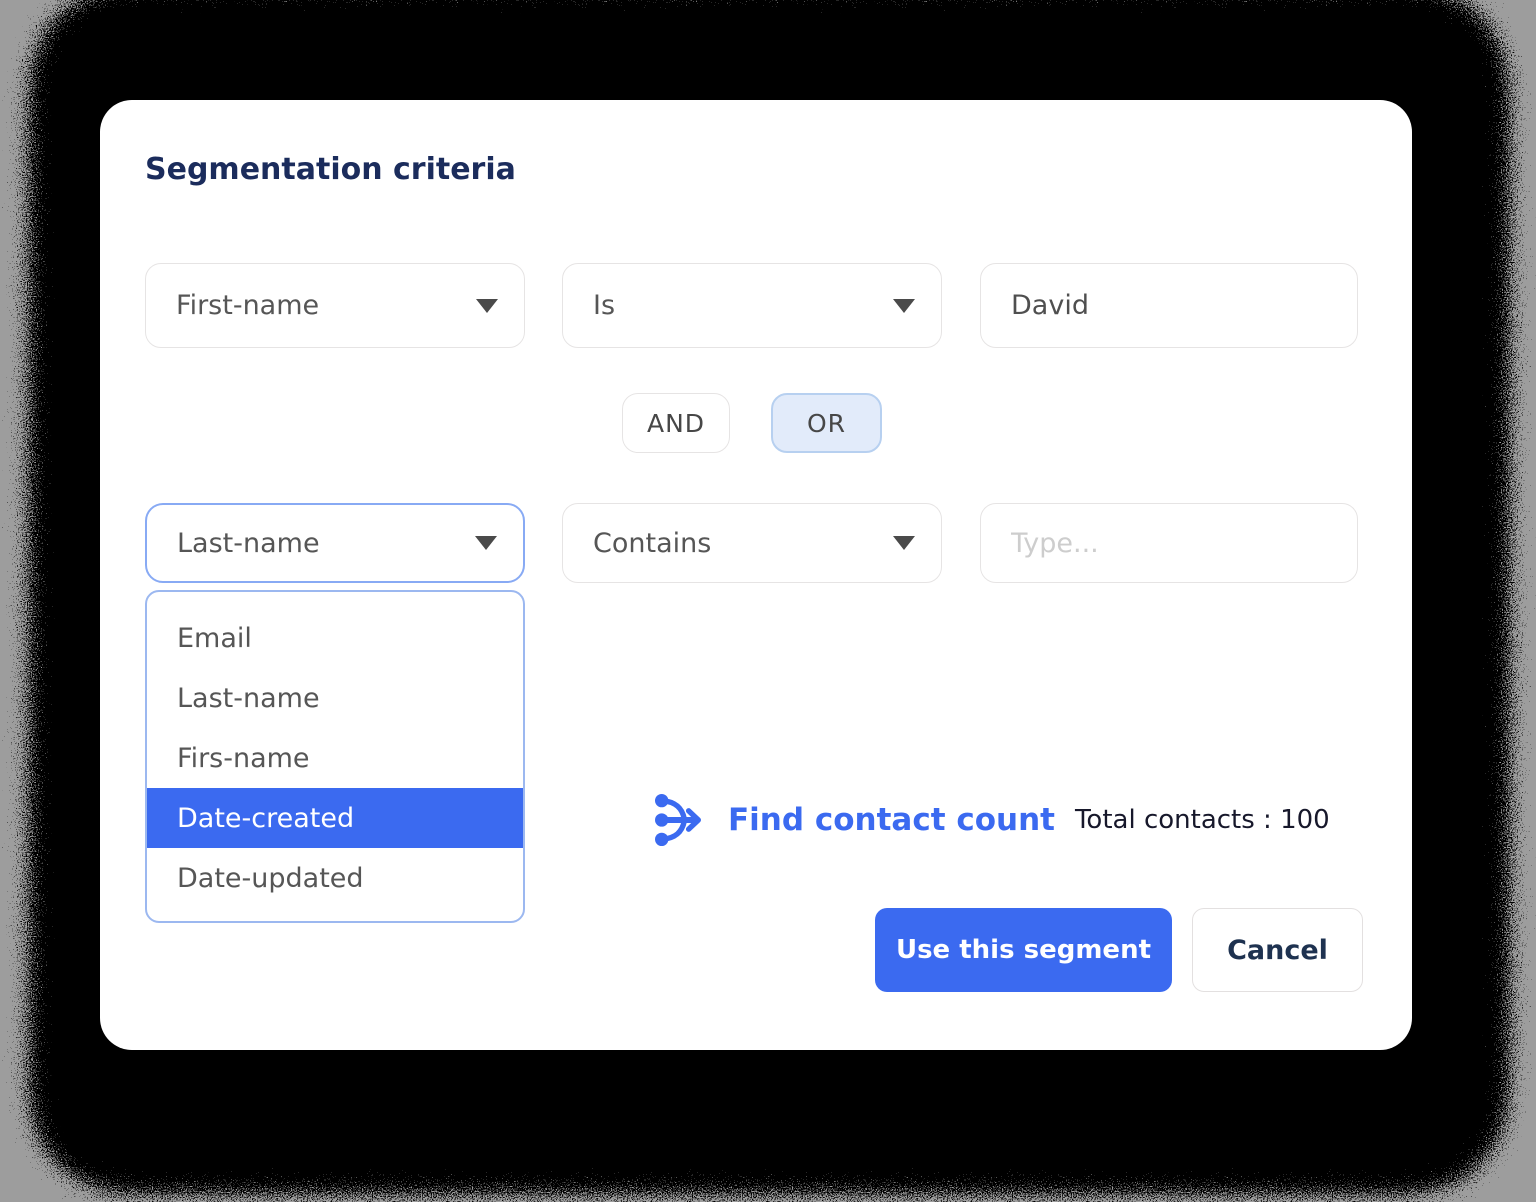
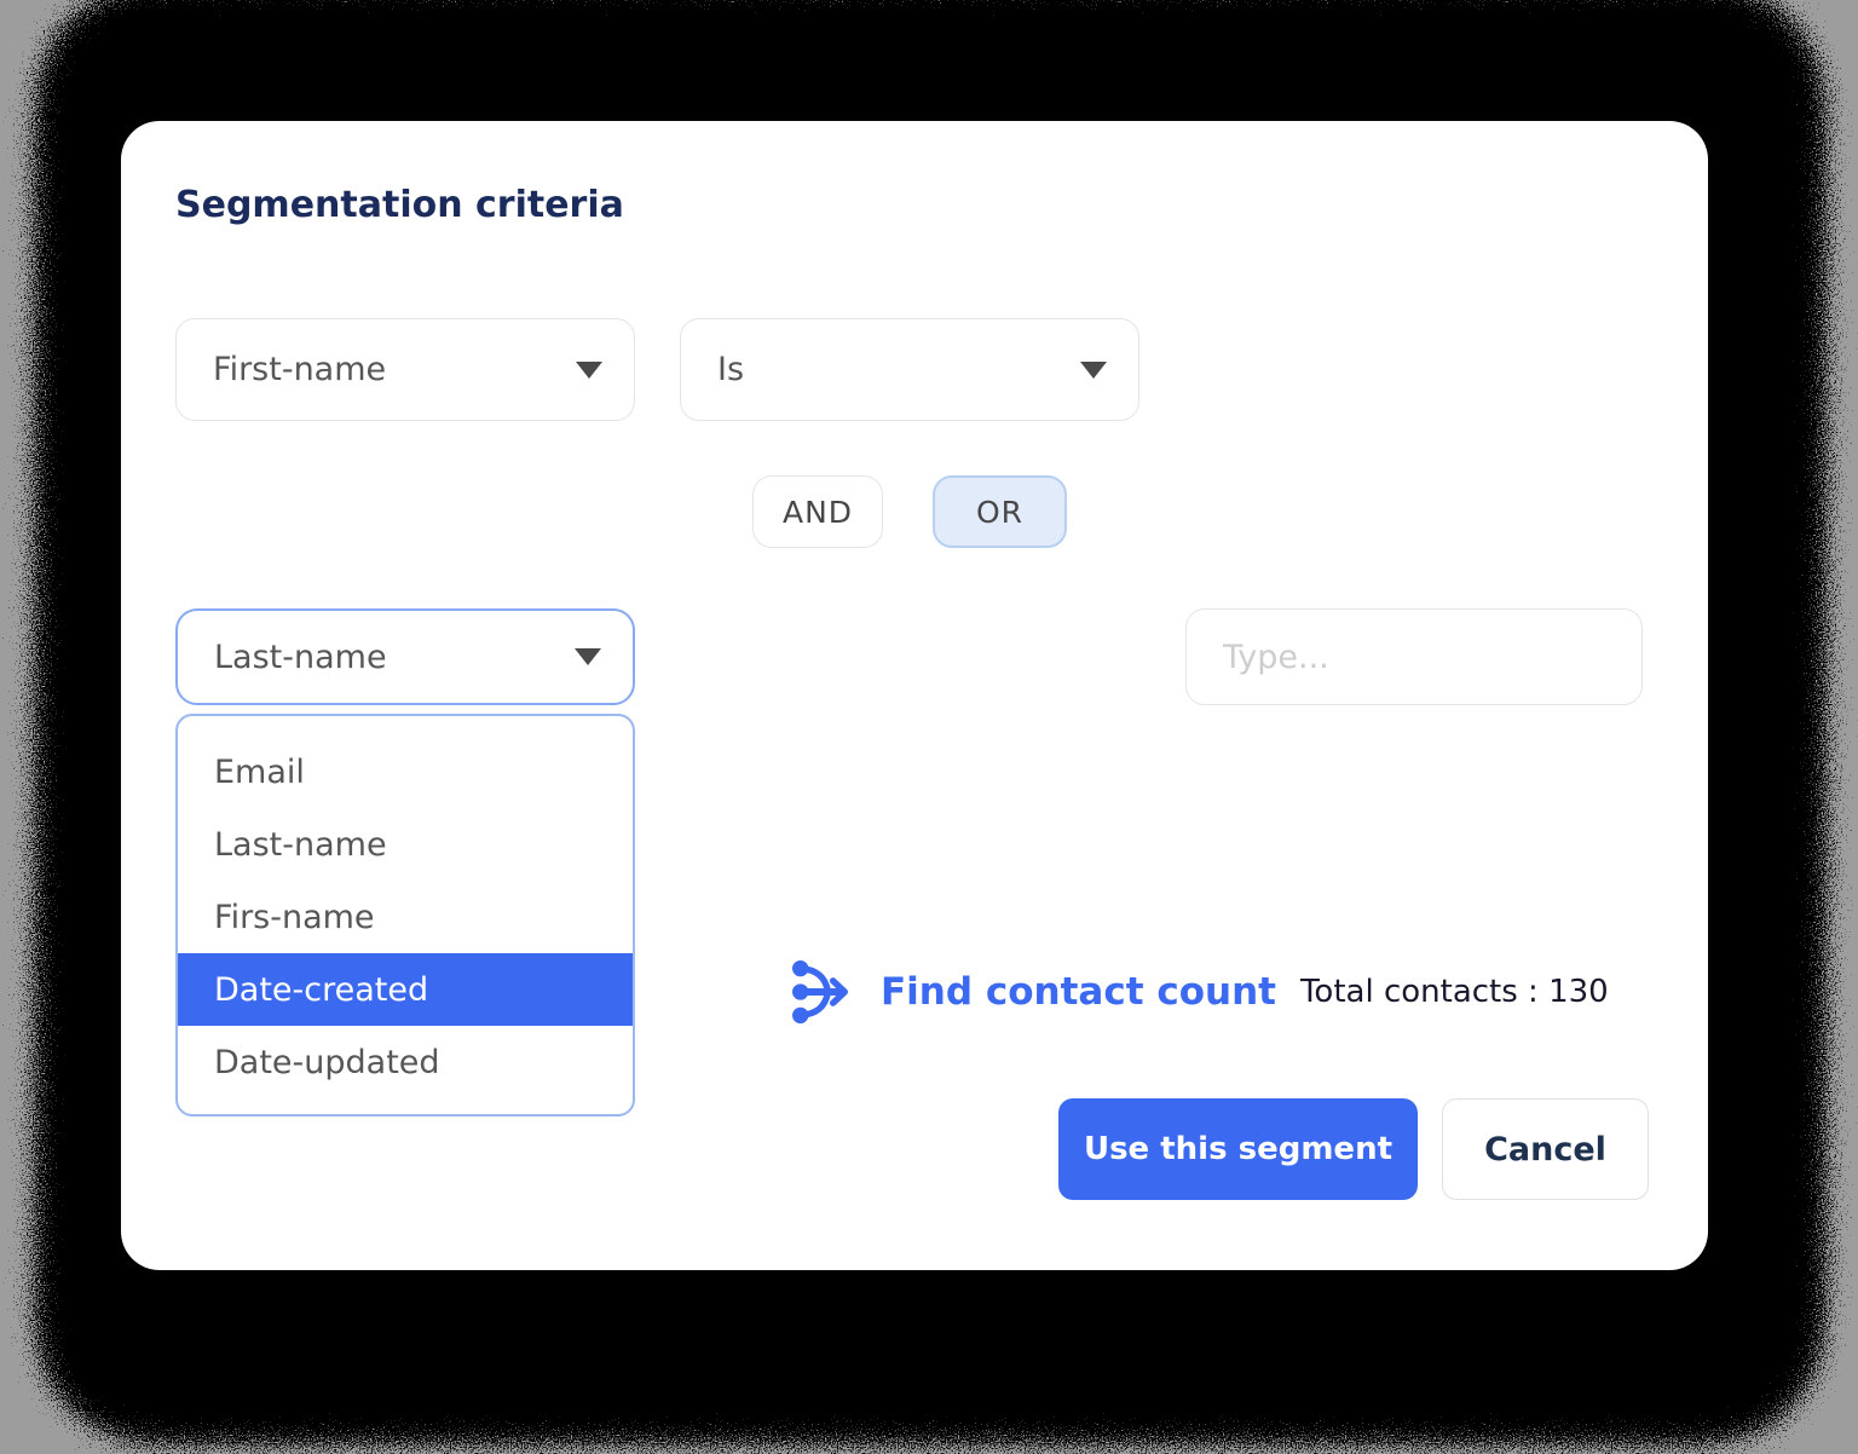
  Segmentation criteria
  First-name
  Is
- David
  AND
  OR
  Last-name
- Contains
  Type...
  Email
  Last-name
  Firs-name
  Date-created
  Date-updated
  Find contact count
- Total contacts : 100
+ Total contacts : 130
  Use this segment
  Cancel
